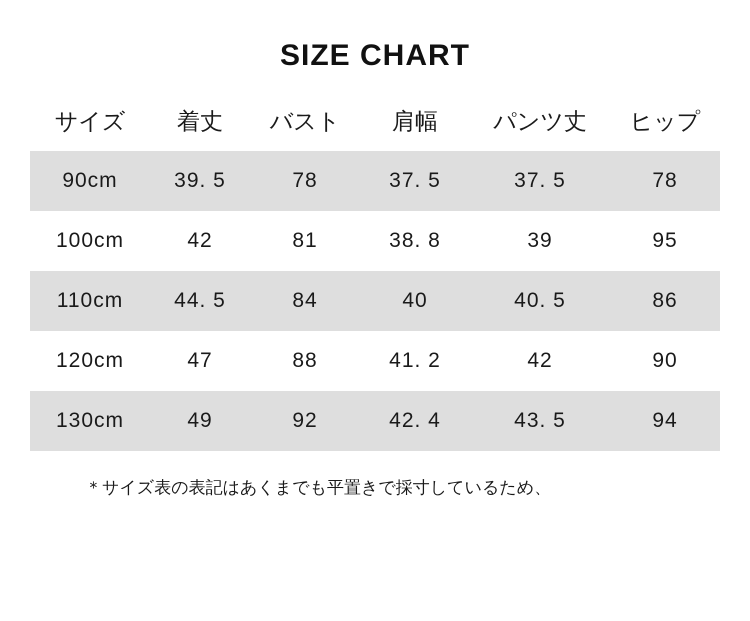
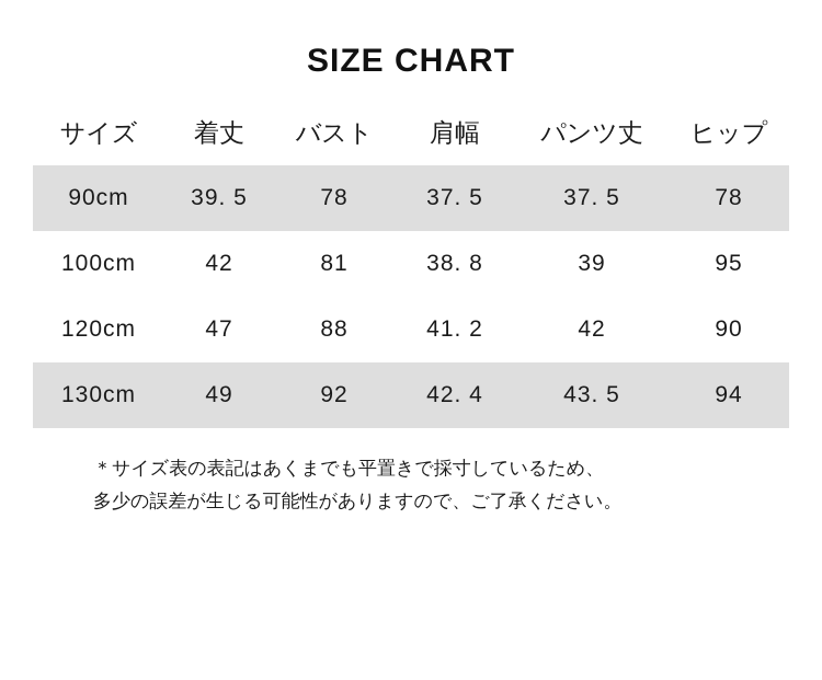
  SIZE CHART
  サイズ	着丈	バスト	肩幅	パンツ丈	ヒップ
  90cm	39. 5	78	37. 5	37. 5	78
  100cm	42	81	38. 8	39	95
- 110cm	44. 5	84	40	40. 5	86
  120cm	47	88	41. 2	42	90
  130cm	49	92	42. 4	43. 5	94
  ＊サイズ表の表記はあくまでも平置きで採寸しているため、
+ 多少の誤差が生じる可能性がありますので、ご了承ください。
